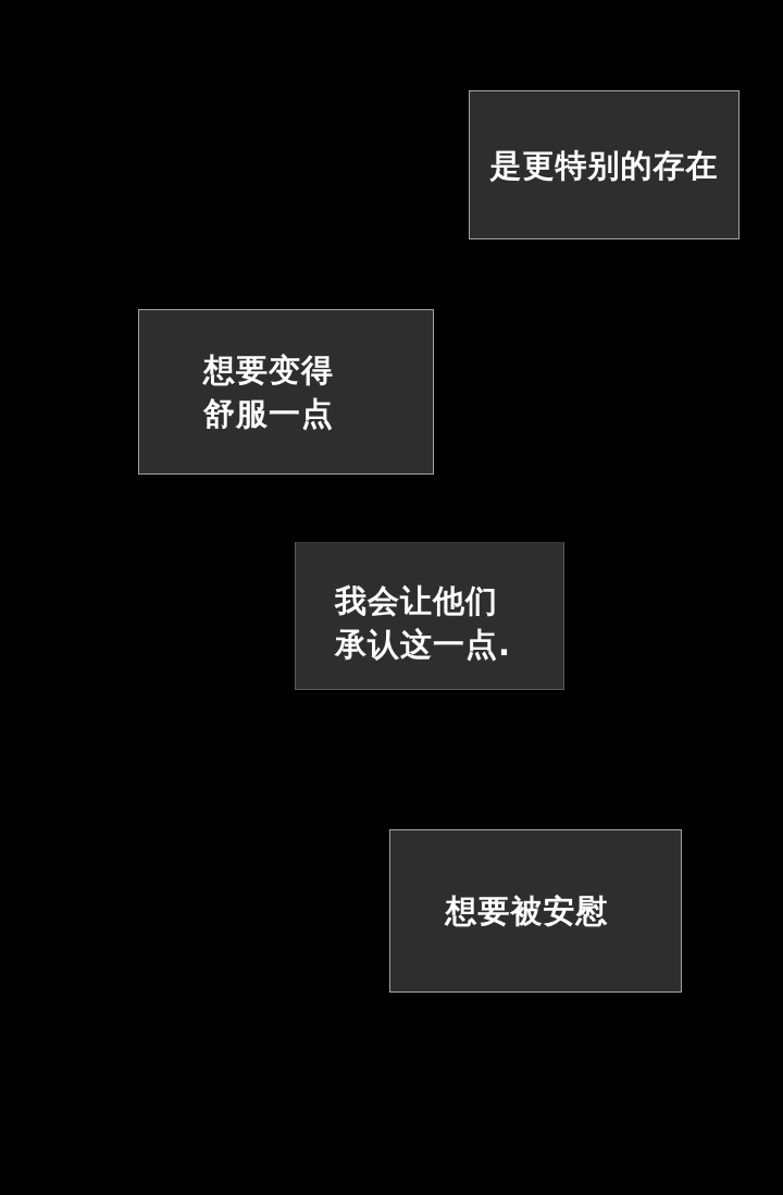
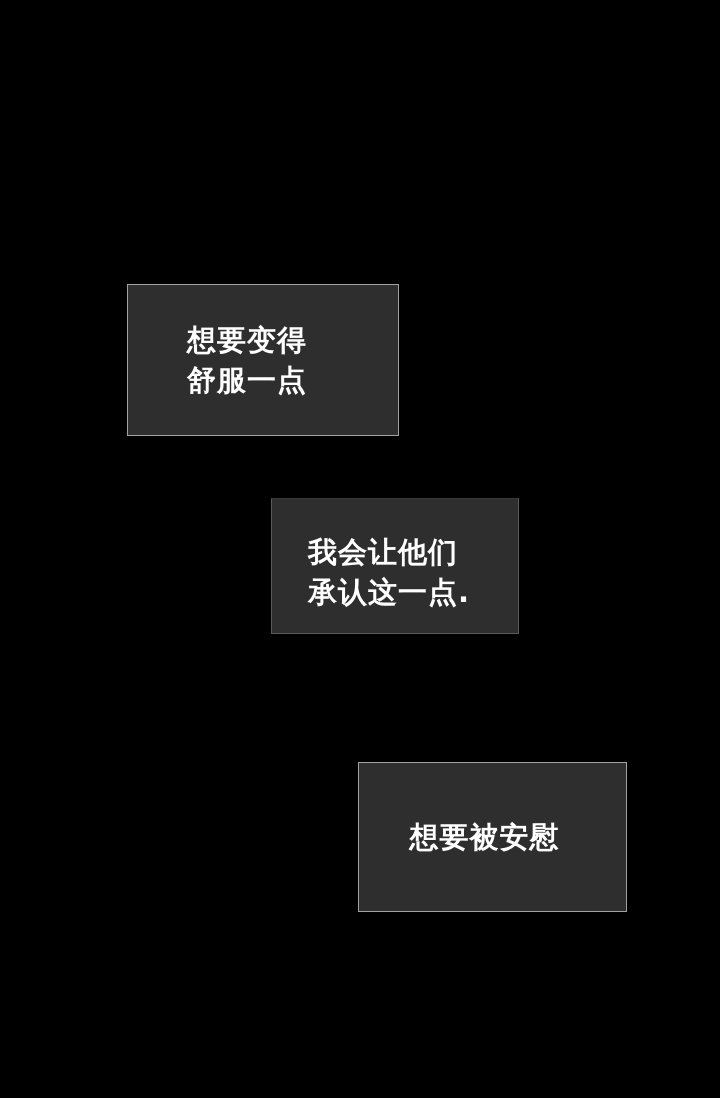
- 是更特别的存在
  想要变得
  舒服一点
  我会让他们
  承认这一点.
  想要被安慰
